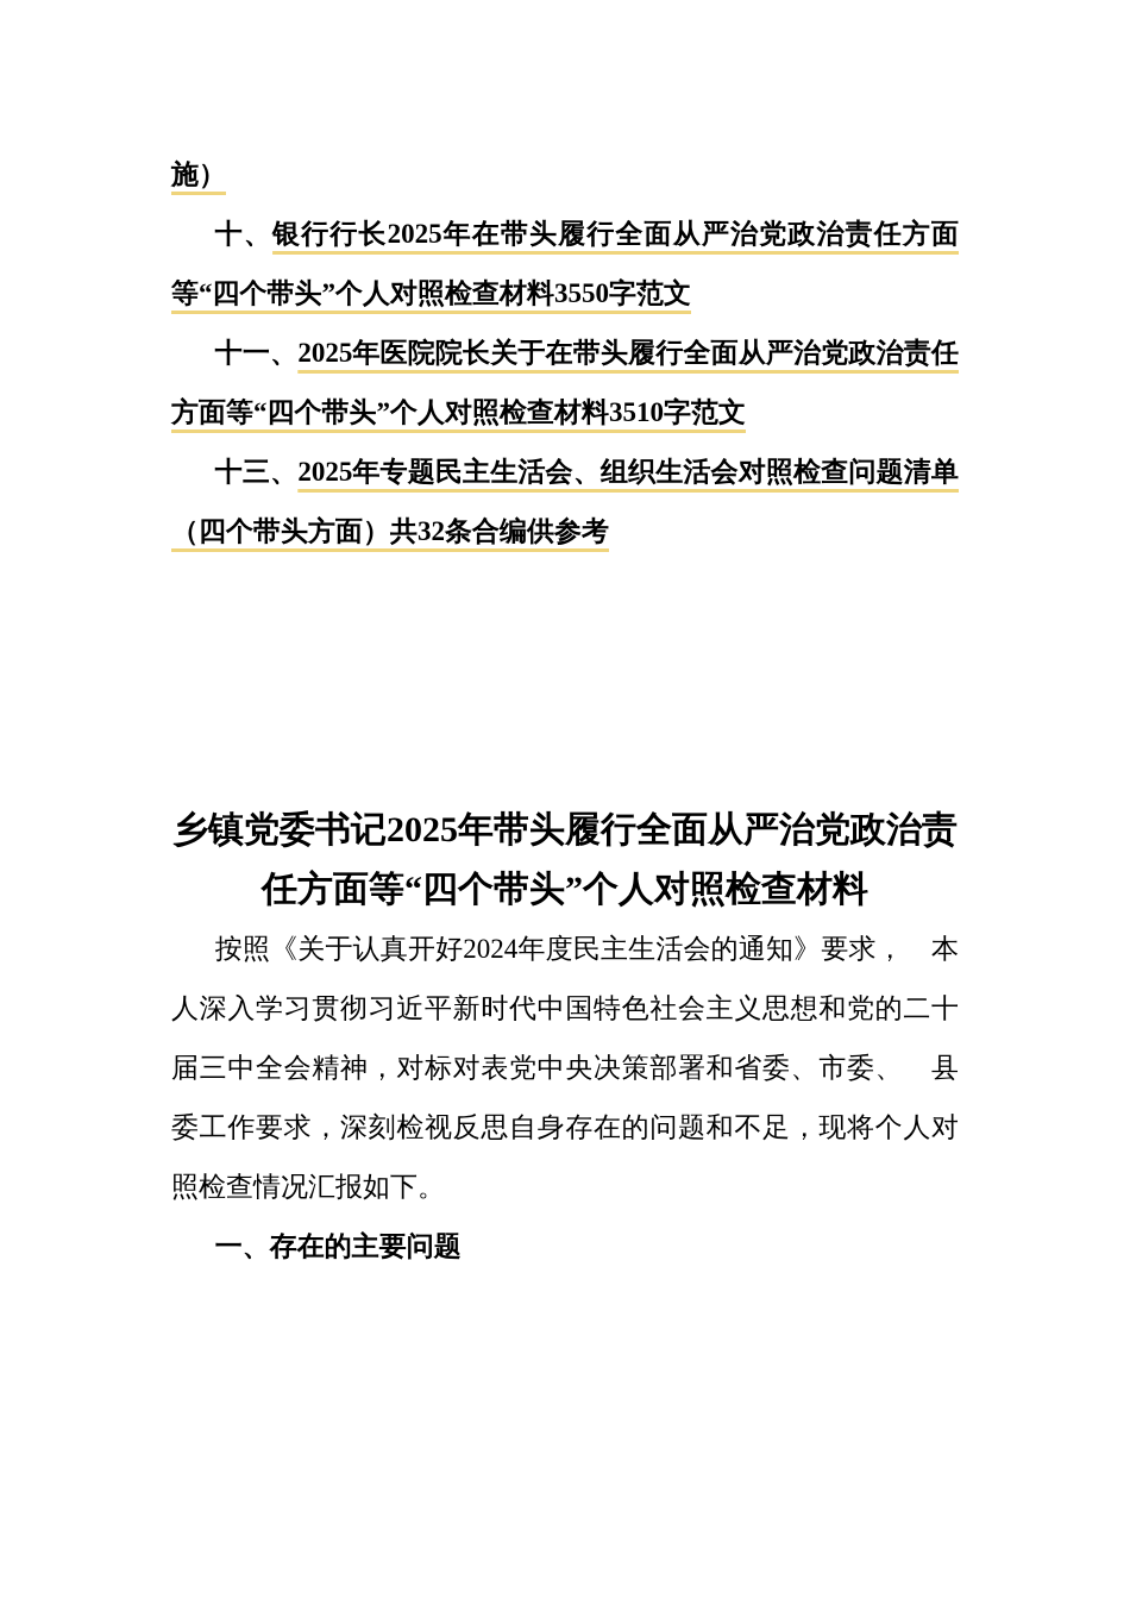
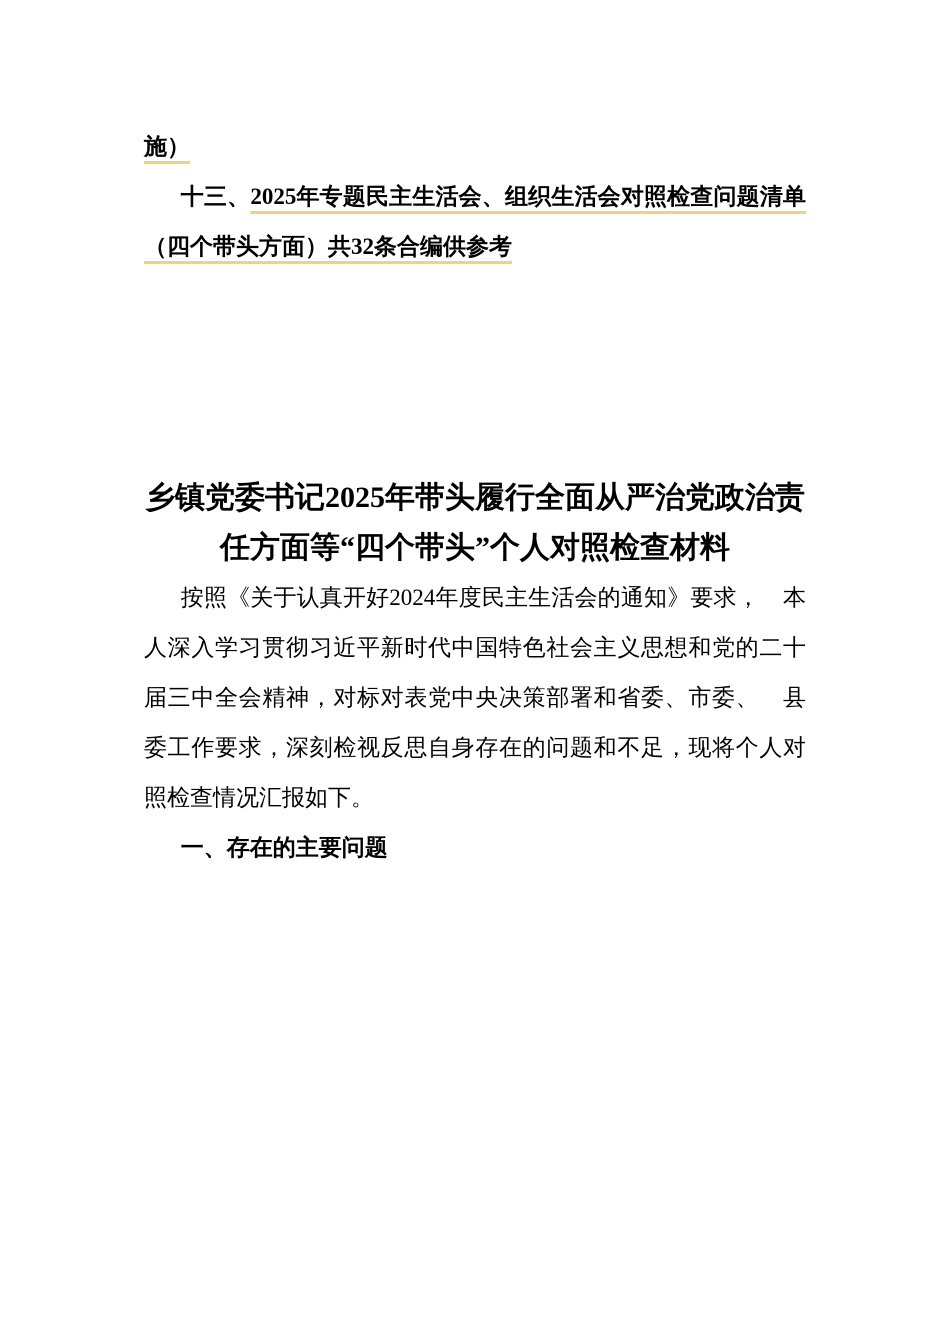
  施）
- 十、银行行长2025年在带头履行全面从严治党政治责任方面等“四个带头”个人对照检查材料3550字范文
- 十一、2025年医院院长关于在带头履行全面从严治党政治责任方面等“四个带头”个人对照检查材料3510字范文
  十三、2025年专题民主生活会、组织生活会对照检查问题清单（四个带头方面）共32条合编供参考
  乡镇党委书记2025年带头履行全面从严治党政治责任方面等“四个带头”个人对照检查材料
  按照《关于认真开好2024年度民主生活会的通知》要求， 本人深入学习贯彻习近平新时代中国特色社会主义思想和党的二十届三中全会精神，对标对表党中央决策部署和省委、市委、 县委工作要求，深刻检视反思自身存在的问题和不足，现将个人对照检查情况汇报如下。
  一、存在的主要问题
